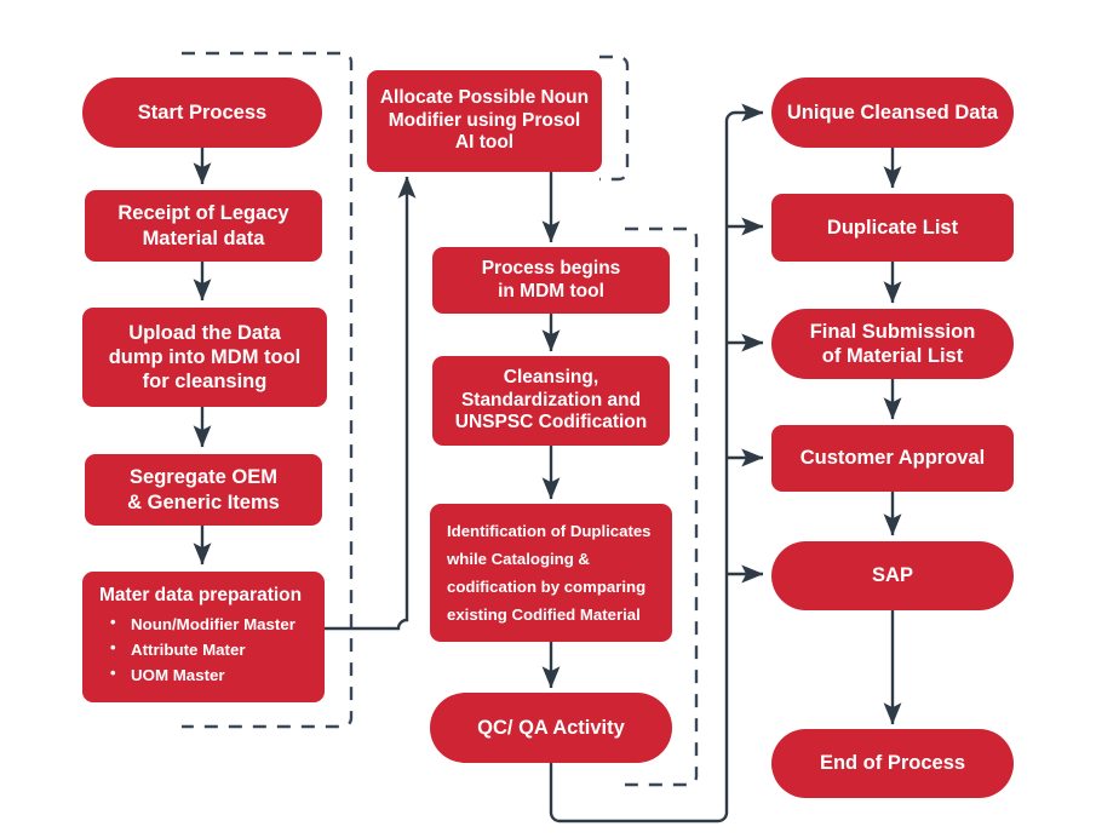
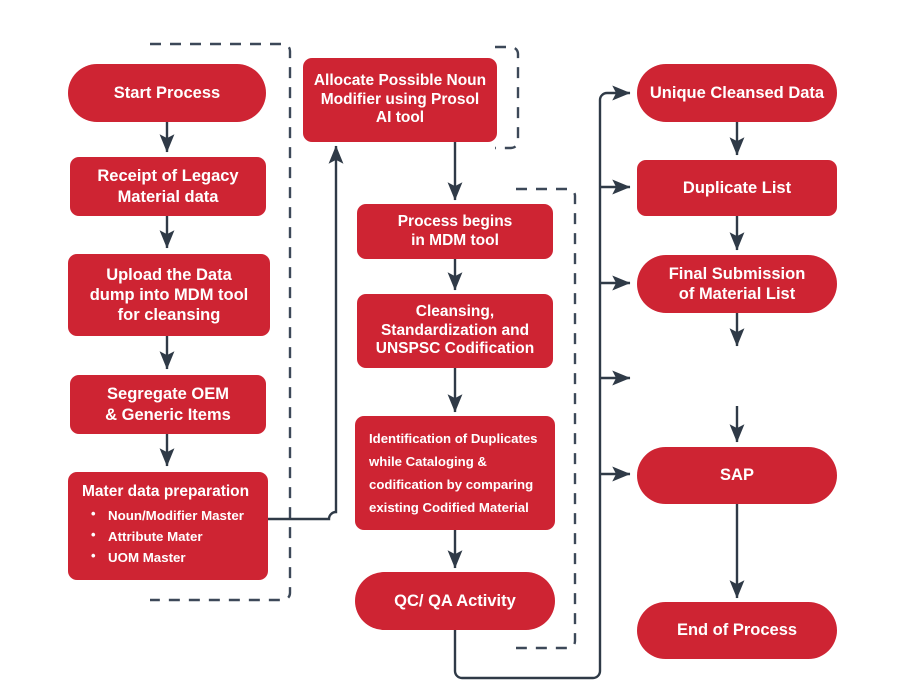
  Start Process
  Receipt of Legacy
  Material data
  Upload the Data
  dump into MDM tool
  for cleansing
  Segregate OEM
  & Generic Items
  Mater data preparation
  Noun/Modifier Master
  Attribute Mater
  UOM Master
  Allocate Possible Noun
  Modifier using Prosol
  AI tool
  Process begins
  in MDM tool
  Cleansing,
  Standardization and
  UNSPSC Codification
  Identification of Duplicates
  while Cataloging &
  codification by comparing
  existing Codified Material
  QC/ QA Activity
  Unique Cleansed Data
  Duplicate List
  Final Submission
  of Material List
- Customer Approval
  SAP
  End of Process
